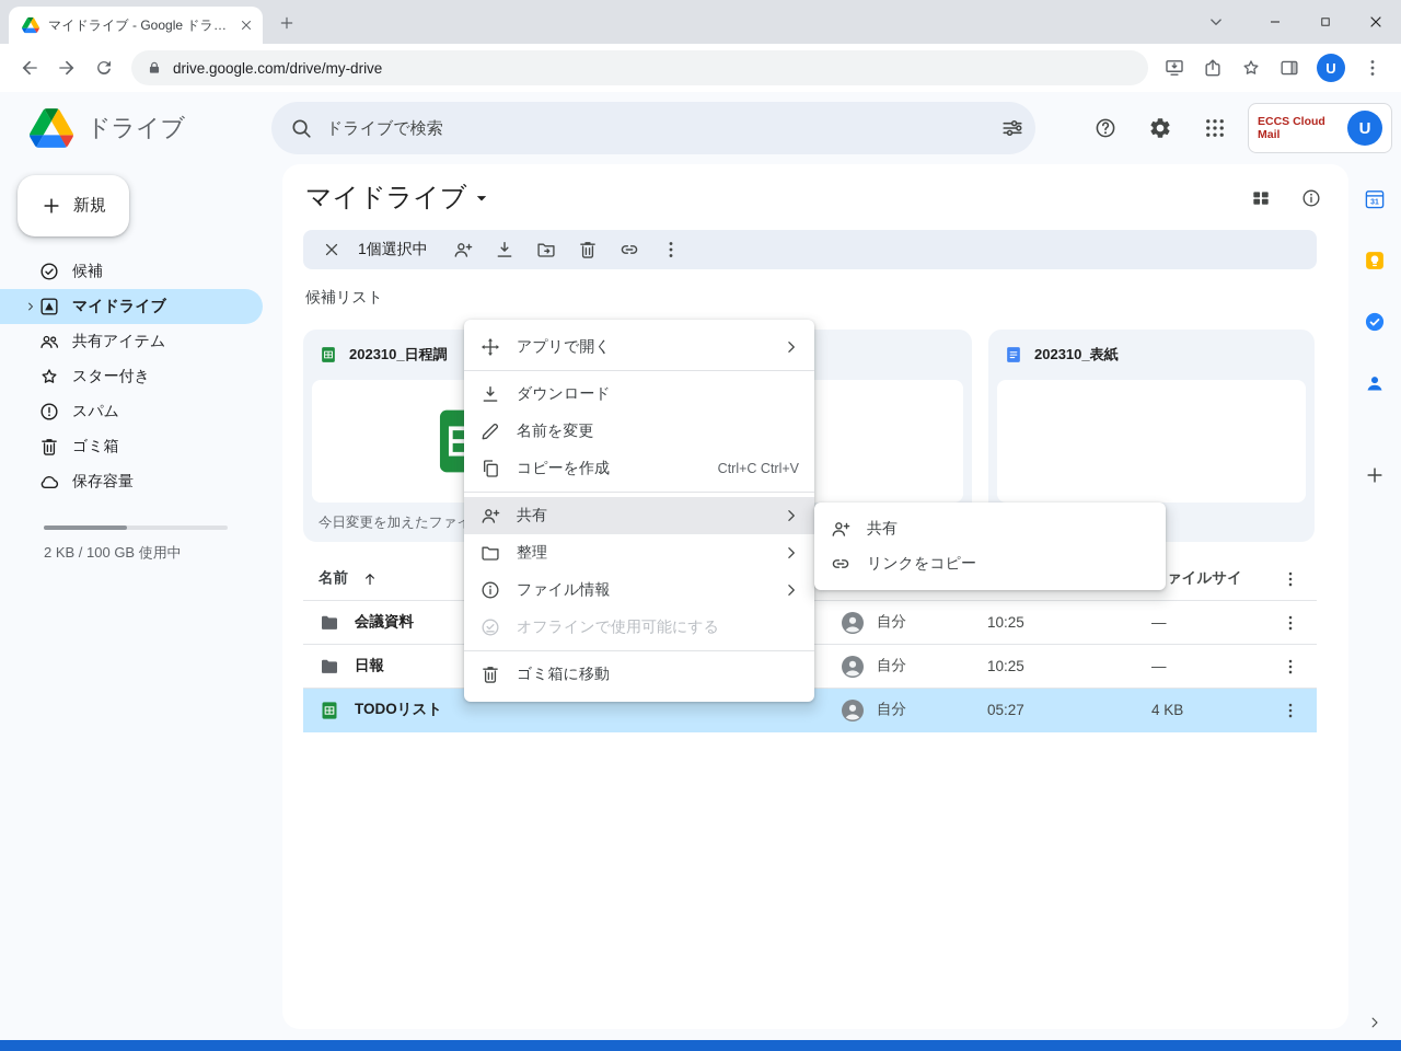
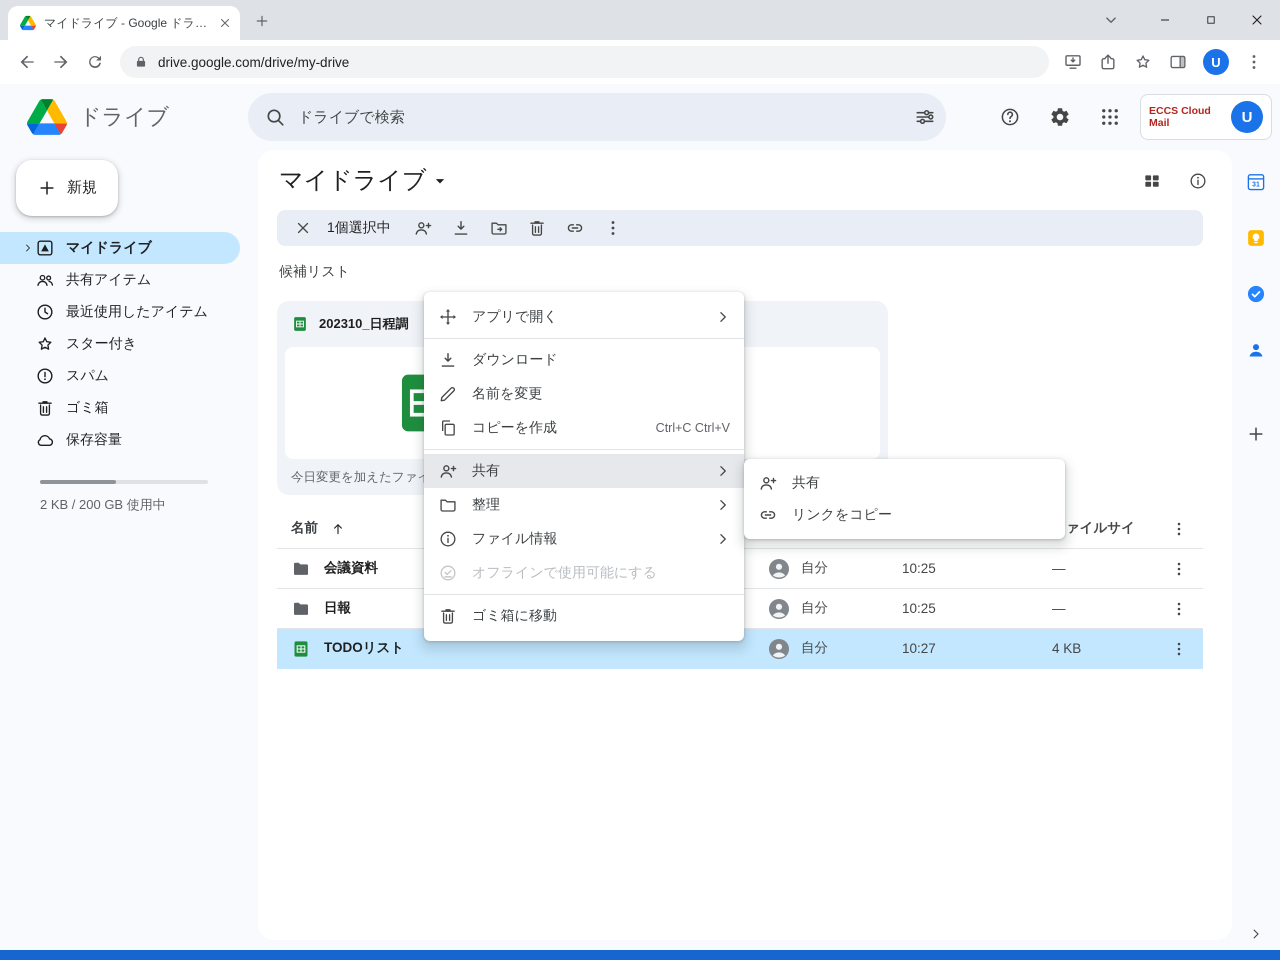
  マイドライブ - Google ドライ
  drive.google.com/drive/my-drive
  U
  ドライブ
  ドライブで検索
  ECCS Cloud Mail
  U
  新規
- 候補
  マイドライブ
  共有アイテム
+ 最近使用したアイテム
  スター付き
  スパム
  ゴミ箱
  保存容量
- 2 KB / 100 GB 使用中
+ 2 KB / 200 GB 使用中
  マイドライブ
  1個選択中
  候補リスト
  202310_日程調
  今日変更を加えたファ
- 202310_表紙
  名前
  ァイルサイ
  会議資料
  自分
  10:25
  —
  日報
  自分
  10:25
  —
  TODOリスト
  自分
- 05:27
+ 10:27
  4 KB
  アプリで開く
  ダウンロード
  名前を変更
  コピーを作成
  Ctrl+C Ctrl+V
  共有
  整理
  ファイル情報
  オフラインで使用可能にする
  ゴミ箱に移動
  共有
  リンクをコピー
